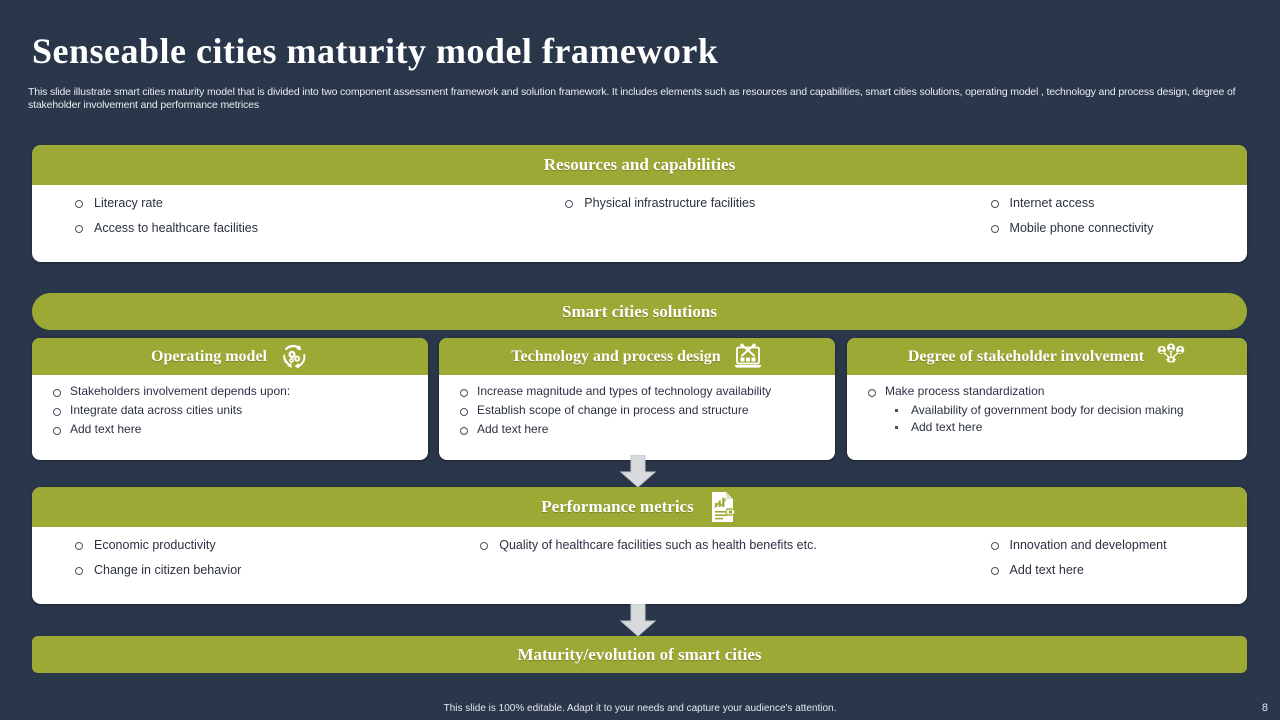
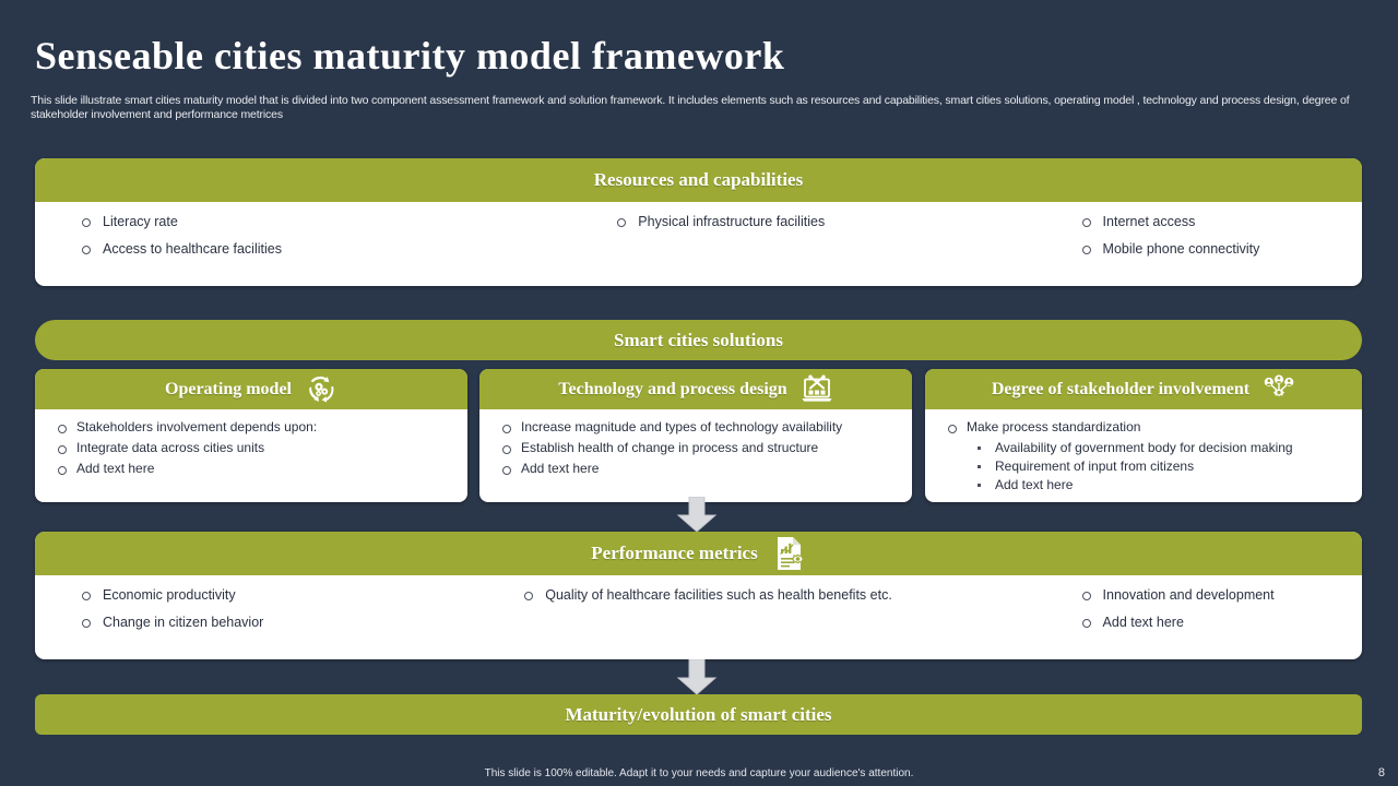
  Senseable cities maturity model framework
  This slide illustrate smart cities maturity model that is divided into two component assessment framework and solution framework. It includes elements such as resources and capabilities, smart cities solutions, operating model , technology and process design, degree of stakeholder involvement and performance metrices
  Resources and capabilities
  Literacy rate
  Access to healthcare facilities
  Physical infrastructure facilities
  Internet access
  Mobile phone connectivity
  Smart cities solutions
  Operating model
  Stakeholders involvement depends upon:
  Integrate data across cities units
  Add text here
  Technology and process design
  Increase magnitude and types of technology availability
- Establish scope of change in process and structure
+ Establish health of change in process and structure
  Add text here
  Degree of stakeholder involvement
  Make process standardization
  Availability of government body for decision making
+ Requirement of input from citizens
  Add text here
  Performance metrics
  Economic productivity
  Change in citizen behavior
  Quality of healthcare facilities such as health benefits etc.
  Innovation and development
  Add text here
  Maturity/evolution of smart cities
  This slide is 100% editable. Adapt it to your needs and capture your audience's attention.
  8
